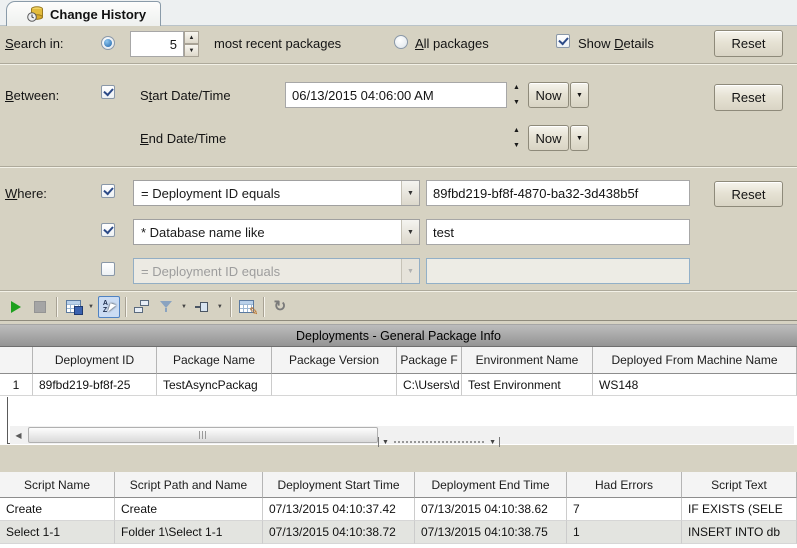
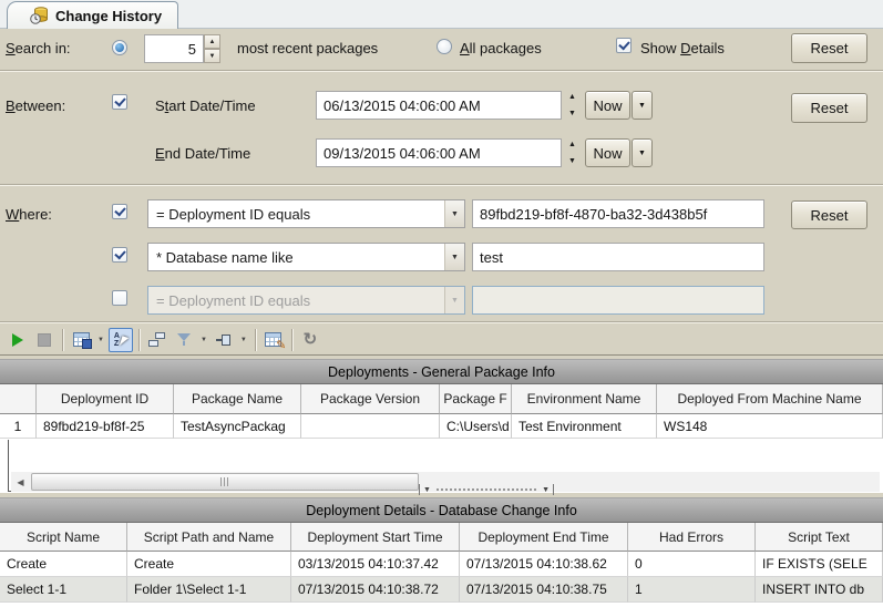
  Change History
  Search in:
  5
  most recent packages
  All packages
  Show Details
  Reset
  Between:
  Start Date/Time
  06/13/2015 04:06:00 AM
  Now
  Reset
  End Date/Time
+ 09/13/2015 04:06:00 AM
  Now
  Where:
  = Deployment ID equals
  89fbd219-bf8f-4870-ba32-3d438b5f
  Reset
  * Database name like
  test
  = Deployment ID equals
  ↻
  Deployments - General Package Info
  Deployment ID
  Package Name
  Package Version
  Package F
  Environment Name
  Deployed From Machine Name
  1
  89fbd219-bf8f-25
  TestAsyncPackag
  C:\Users\d
  Test Environment
  WS148
  ◀
+ Deployment Details - Database Change Info
  Script Name
  Script Path and Name
  Deployment Start Time
  Deployment End Time
  Had Errors
  Script Text
  Create
  Create
- 07/13/2015 04:10:37.42
+ 03/13/2015 04:10:37.42
  07/13/2015 04:10:38.62
- 7
+ 0
  IF EXISTS (SELE
  Select 1-1
  Folder 1\Select 1-1
  07/13/2015 04:10:38.72
  07/13/2015 04:10:38.75
  1
  INSERT INTO db
